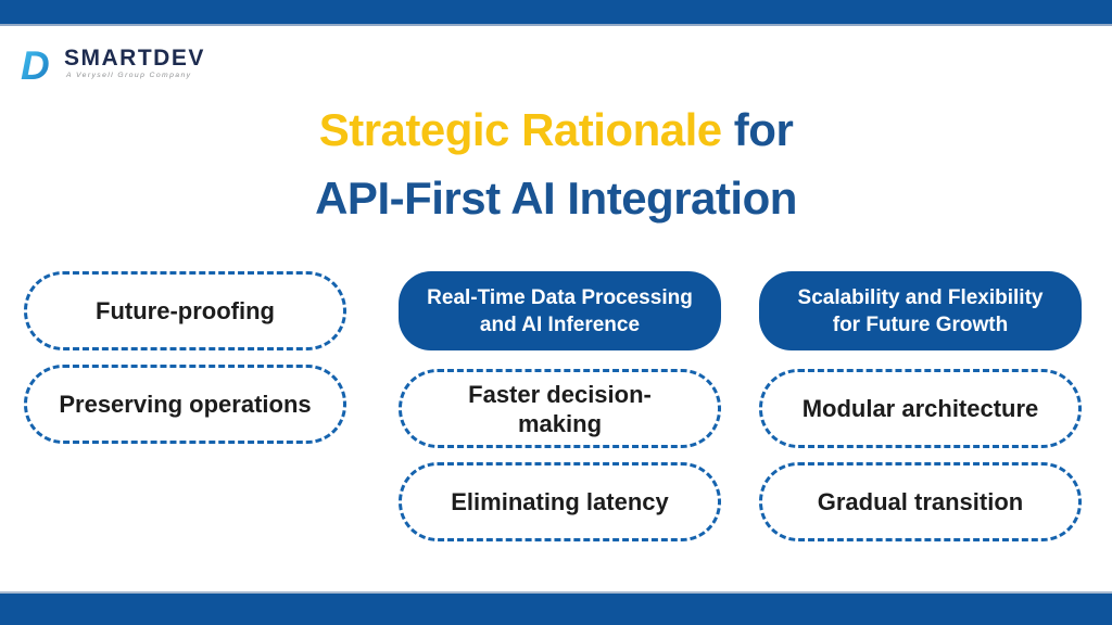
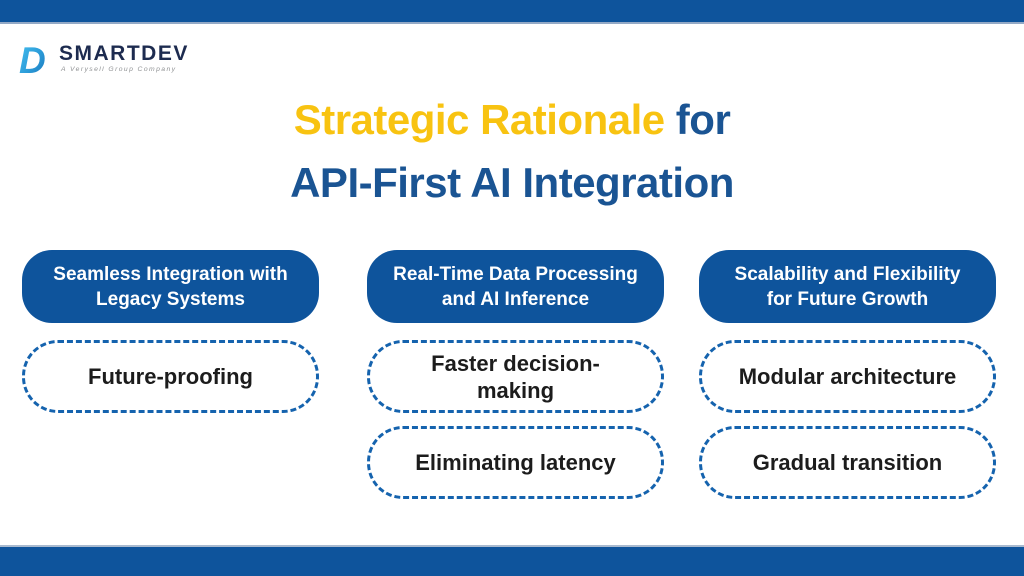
  D
  SMARTDEV
  Strategic Rationale for
  API-First AI Integration
+ Seamless Integration with
+ Legacy Systems
  Future-proofing
- Preserving operations
  Real-Time Data Processing
  and AI Inference
  Faster decision-
  making
  Eliminating latency
  Scalability and Flexibility
  for Future Growth
  Modular architecture
  Gradual transition
